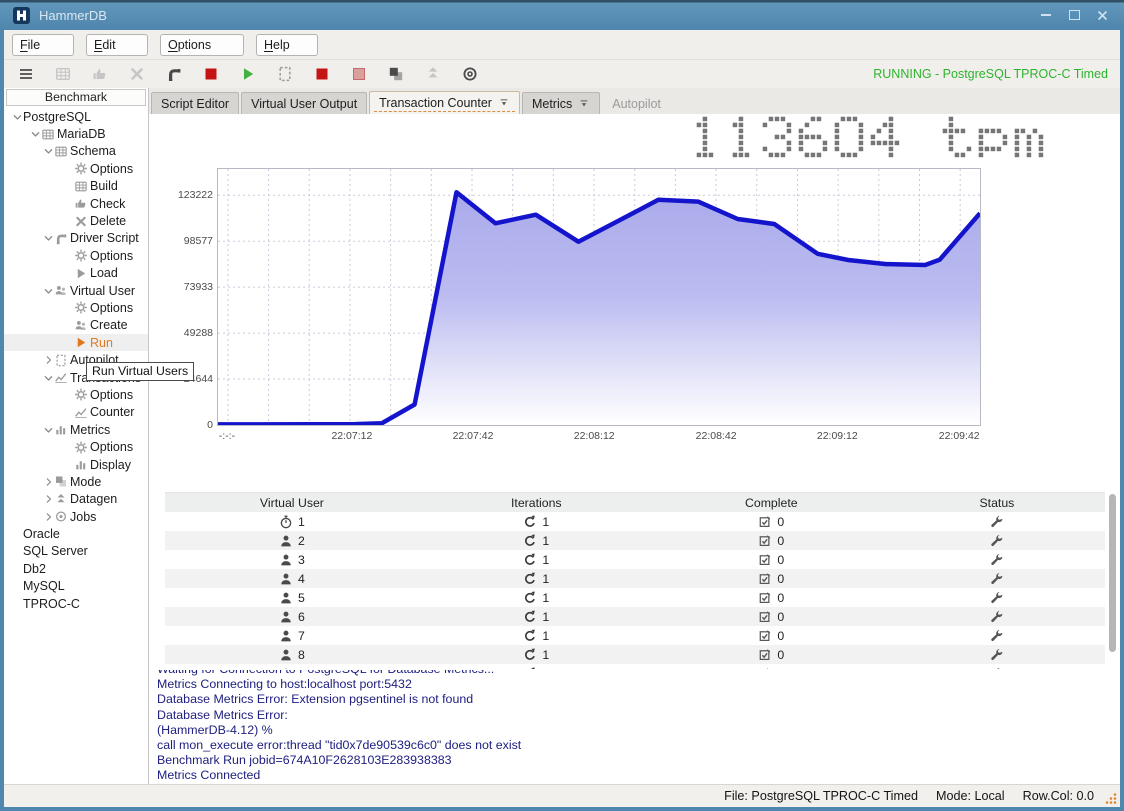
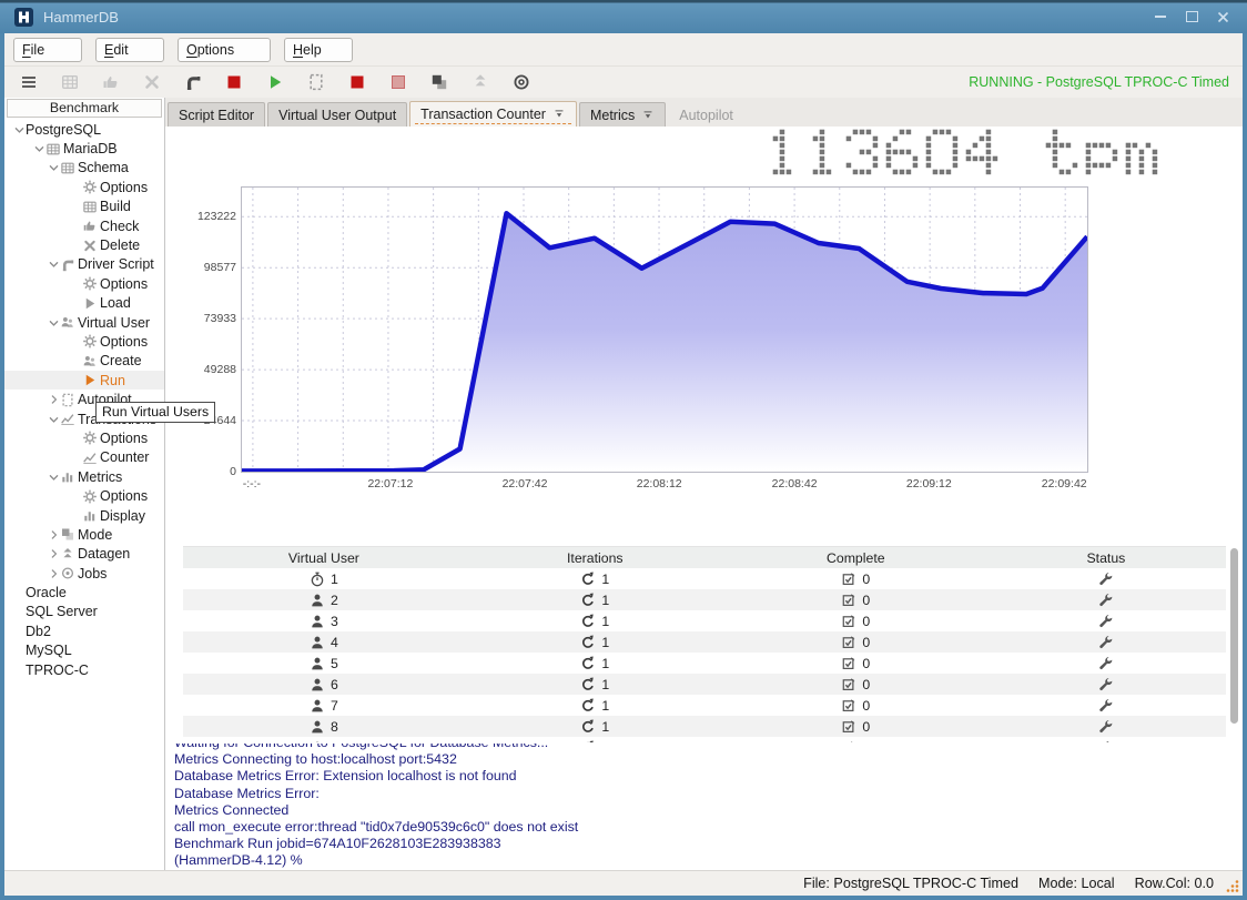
  HammerDB
  File
  Edit
  Options
  Help
  RUNNING - PostgreSQL TPROC-C Timed
  Benchmark
  PostgreSQL
  MariaDB
  Schema
  Options
  Build
  Check
  Delete
  Driver Script
  Options
  Load
  Virtual User
  Options
  Create
  Run
  Autopilot
  Options
  Counter
  Metrics
  Options
  Display
  Mode
  Datagen
  Jobs
  Oracle
  SQL Server
  Db2
  MySQL
  TPROC-C
  Script Editor
  Virtual User Output
  Transaction Counter
  Metrics
  Autopilot
  0
  49288
  73933
  98577
  123222
  -:-:-
  22:07:12
  22:07:42
  22:08:12
  22:08:42
  22:09:12
  22:09:42
  Virtual User
  Iterations
  Complete
  Status
  1
  1
  0
  2
  1
  0
  3
  1
  0
  4
  1
  0
  5
  1
  0
  6
  1
  0
  7
  1
  0
  8
  1
  0
  Metrics Connecting to host:localhost port:5432
- Database Metrics Error: Extension pgsentinel is not found
+ Database Metrics Error: Extension localhost is not found
  Database Metrics Error:
- (HammerDB-4.12) %
+ Metrics Connected
  call mon_execute error:thread "tid0x7de90539c6c0" does not exist
  Benchmark Run jobid=674A10F2628103E283938383
- Metrics Connected
+ (HammerDB-4.12) %
  Run Virtual Users
  File: PostgreSQL TPROC-C Timed
  Mode: Local
  Row.Col: 0.0
